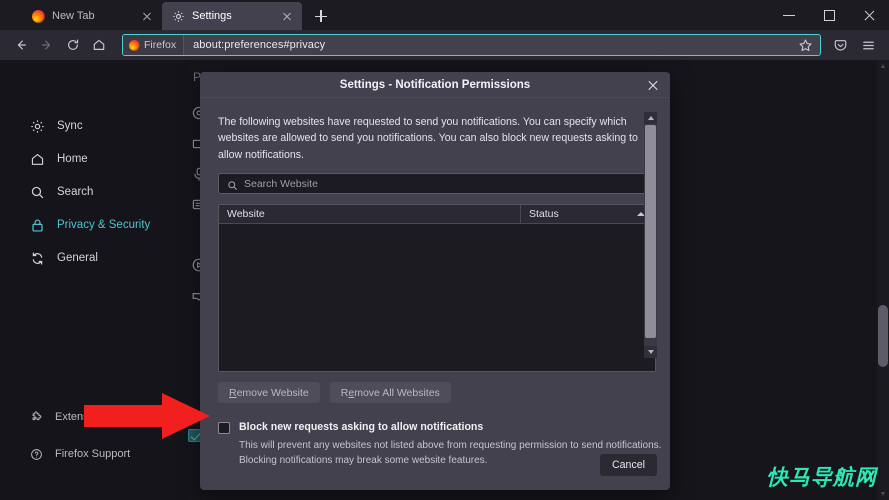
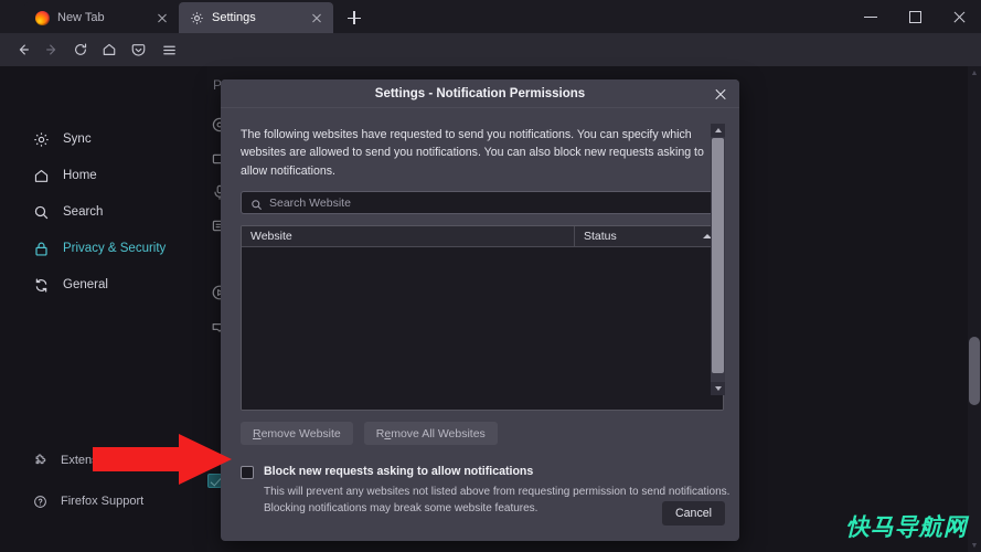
  New Tab
  Settings
- Firefox
- about:preferences#privacy
  Sync
  Home
  Search
  Privacy & Security
  General
  Firefox Support
  Settings - Notification Permissions
  The following websites have requested to send you notifications. You can specify which websites are allowed to send you notifications. You can also block new requests asking to allow notifications.
  Search Website
  Website
  Status
  R
  emove Website
  R
  e
  move All Websites
  Block new requests asking to allow notifications
  This will prevent any websites not listed above from requesting permission to send notifications. Blocking notifications may break some website features.
  Cancel
  快马导航网
